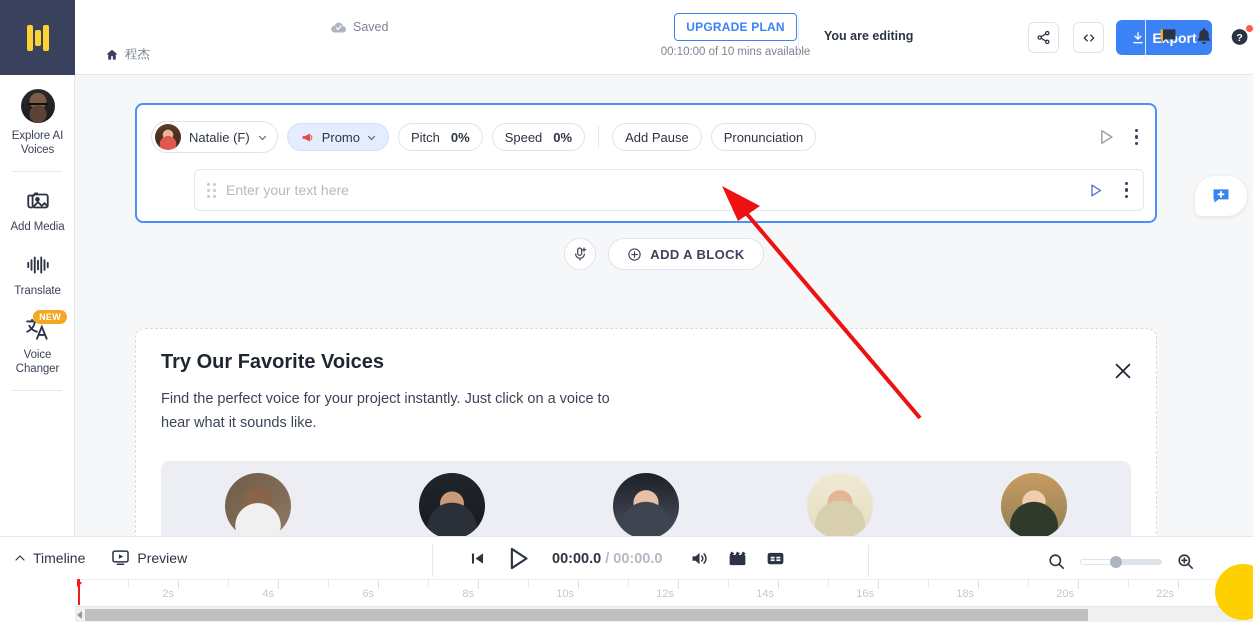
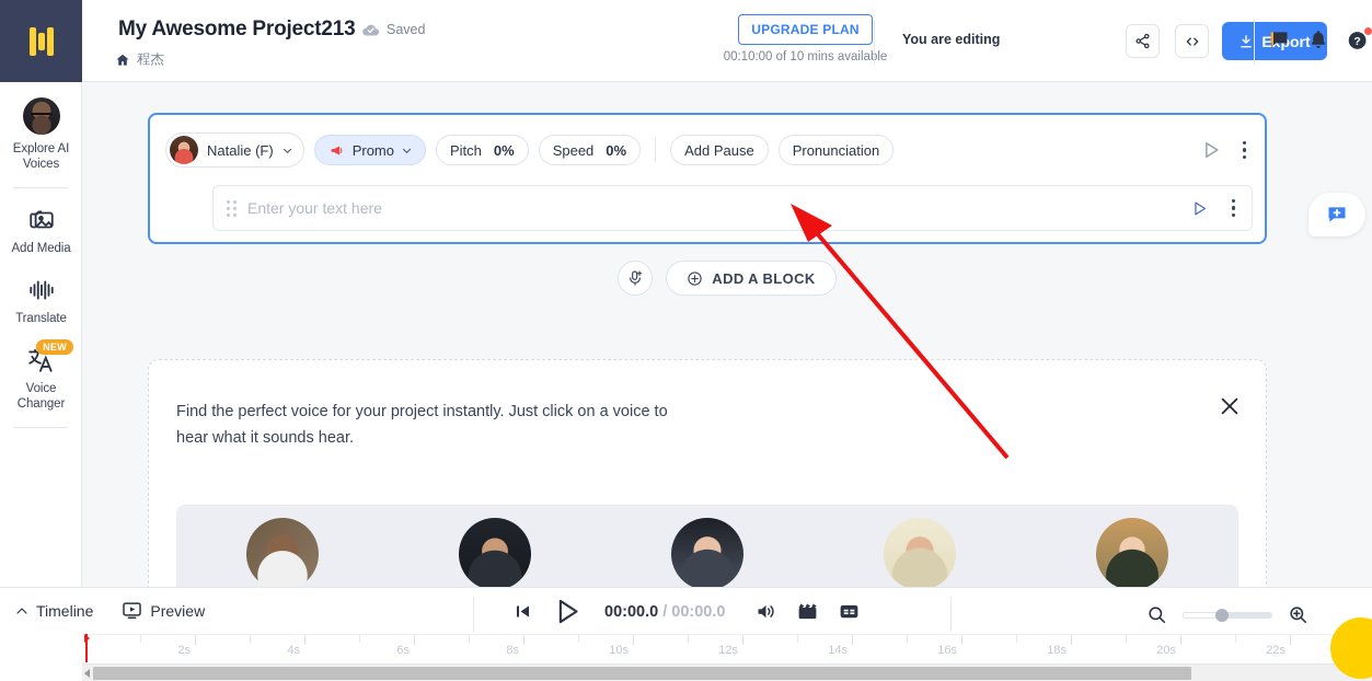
  Explore AI Voices
  Add Media
  Translate
  NEW
  Voice Changer
+ My Awesome Project213
  Saved
  程杰
  UPGRADE PLAN
  00:10:00 of 10 mins availale
  You are editing
  ?
  Natalie (F)
  Promo
  Pitch
  0%
  Speed
  0%
  Add Pause
  Pronunciation
  Enter your text here
  ADD A BLOCK
- Try Our Favorite Voices
- Find the perfect voice for your project instantly. Just click on a voice to hear what it sounds like.
+ Find the perfect voice for your project instantly. Just click on a voice to hear what it sounds hear.
  Timeline
  Preview
  00:00.0 / 00:00.0
  2s
  4s
  6s
  8s
  10s
  12s
  14s
  16s
  18s
  20s
  22s
